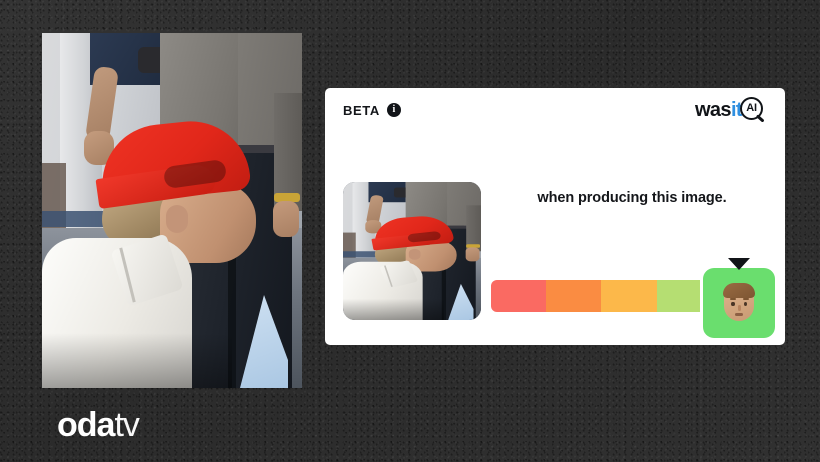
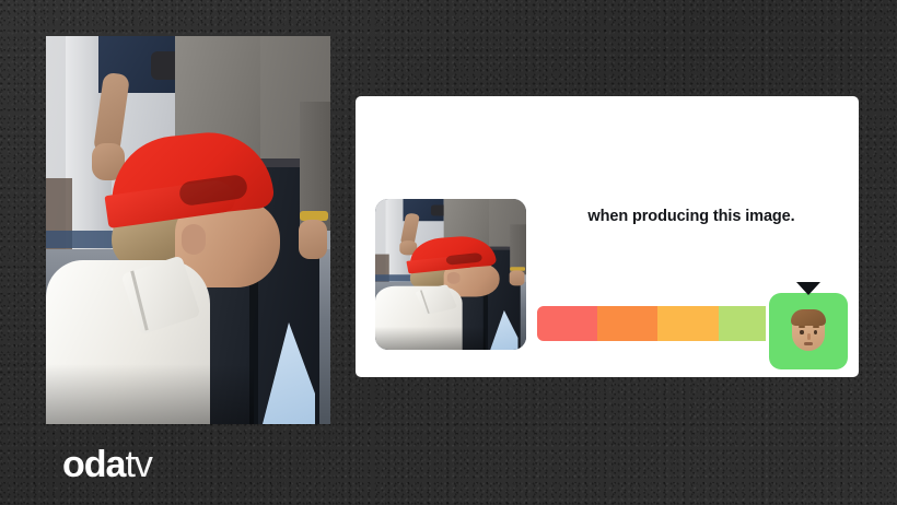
  odatv
- BETA
- i
- was
- it
- AI
  when producing this image.
